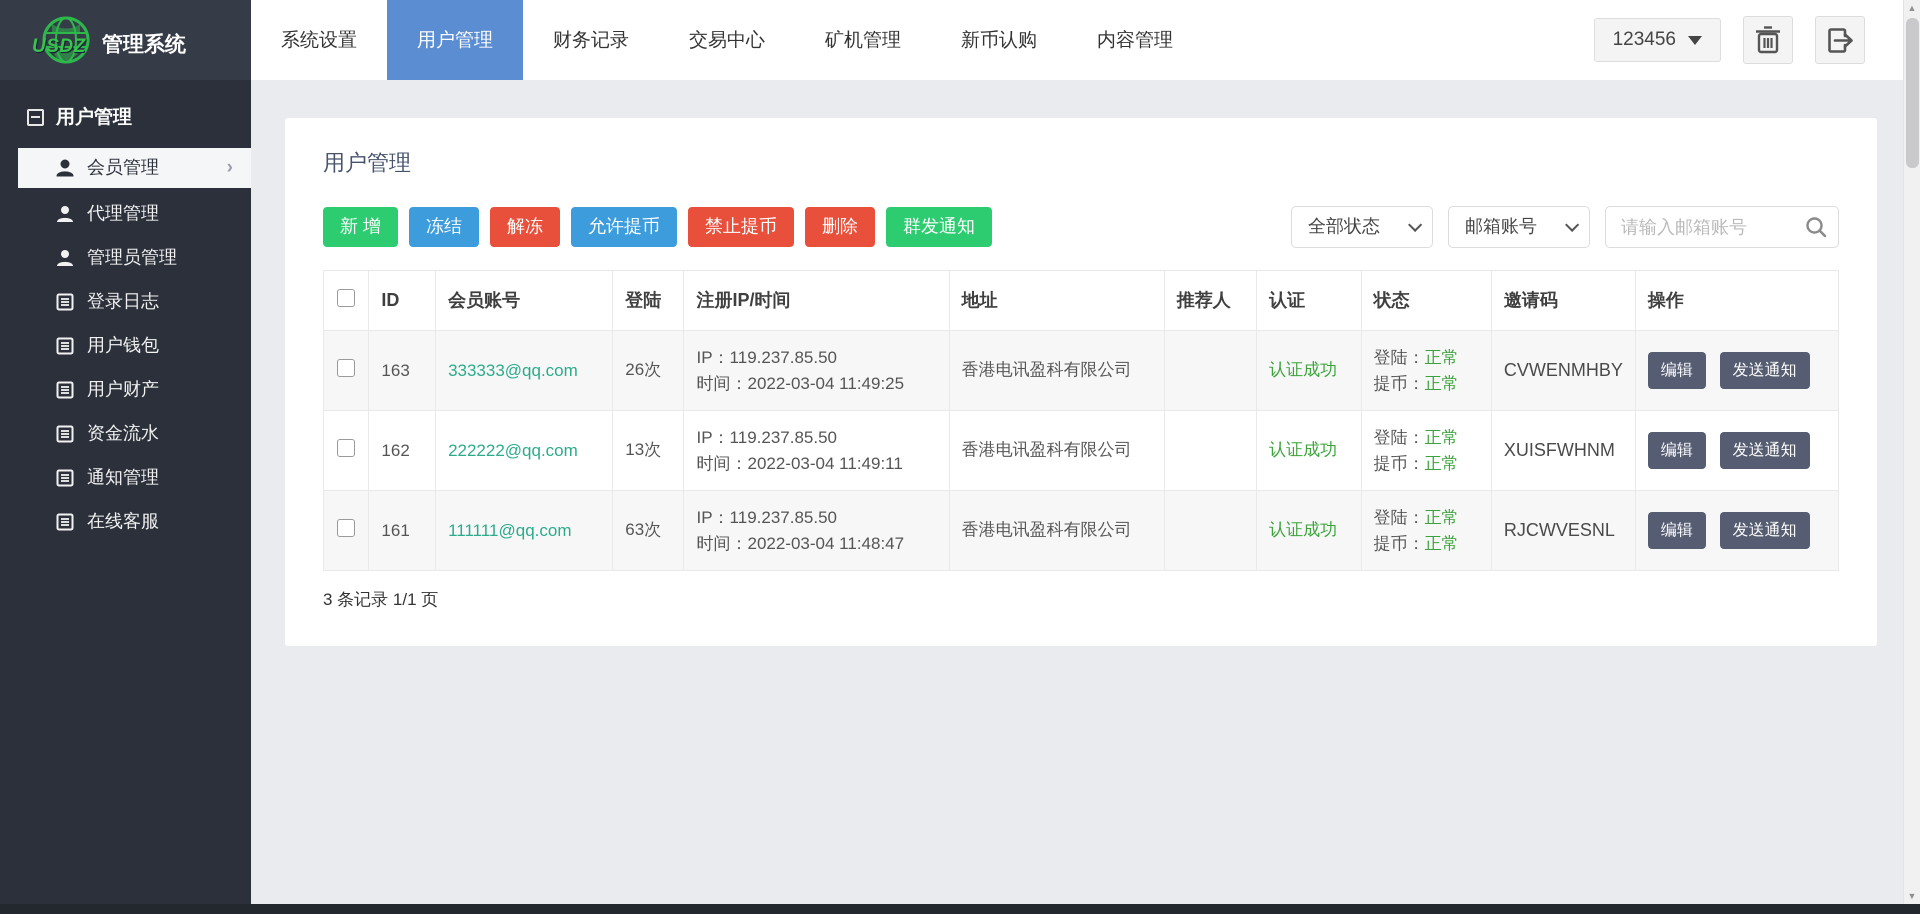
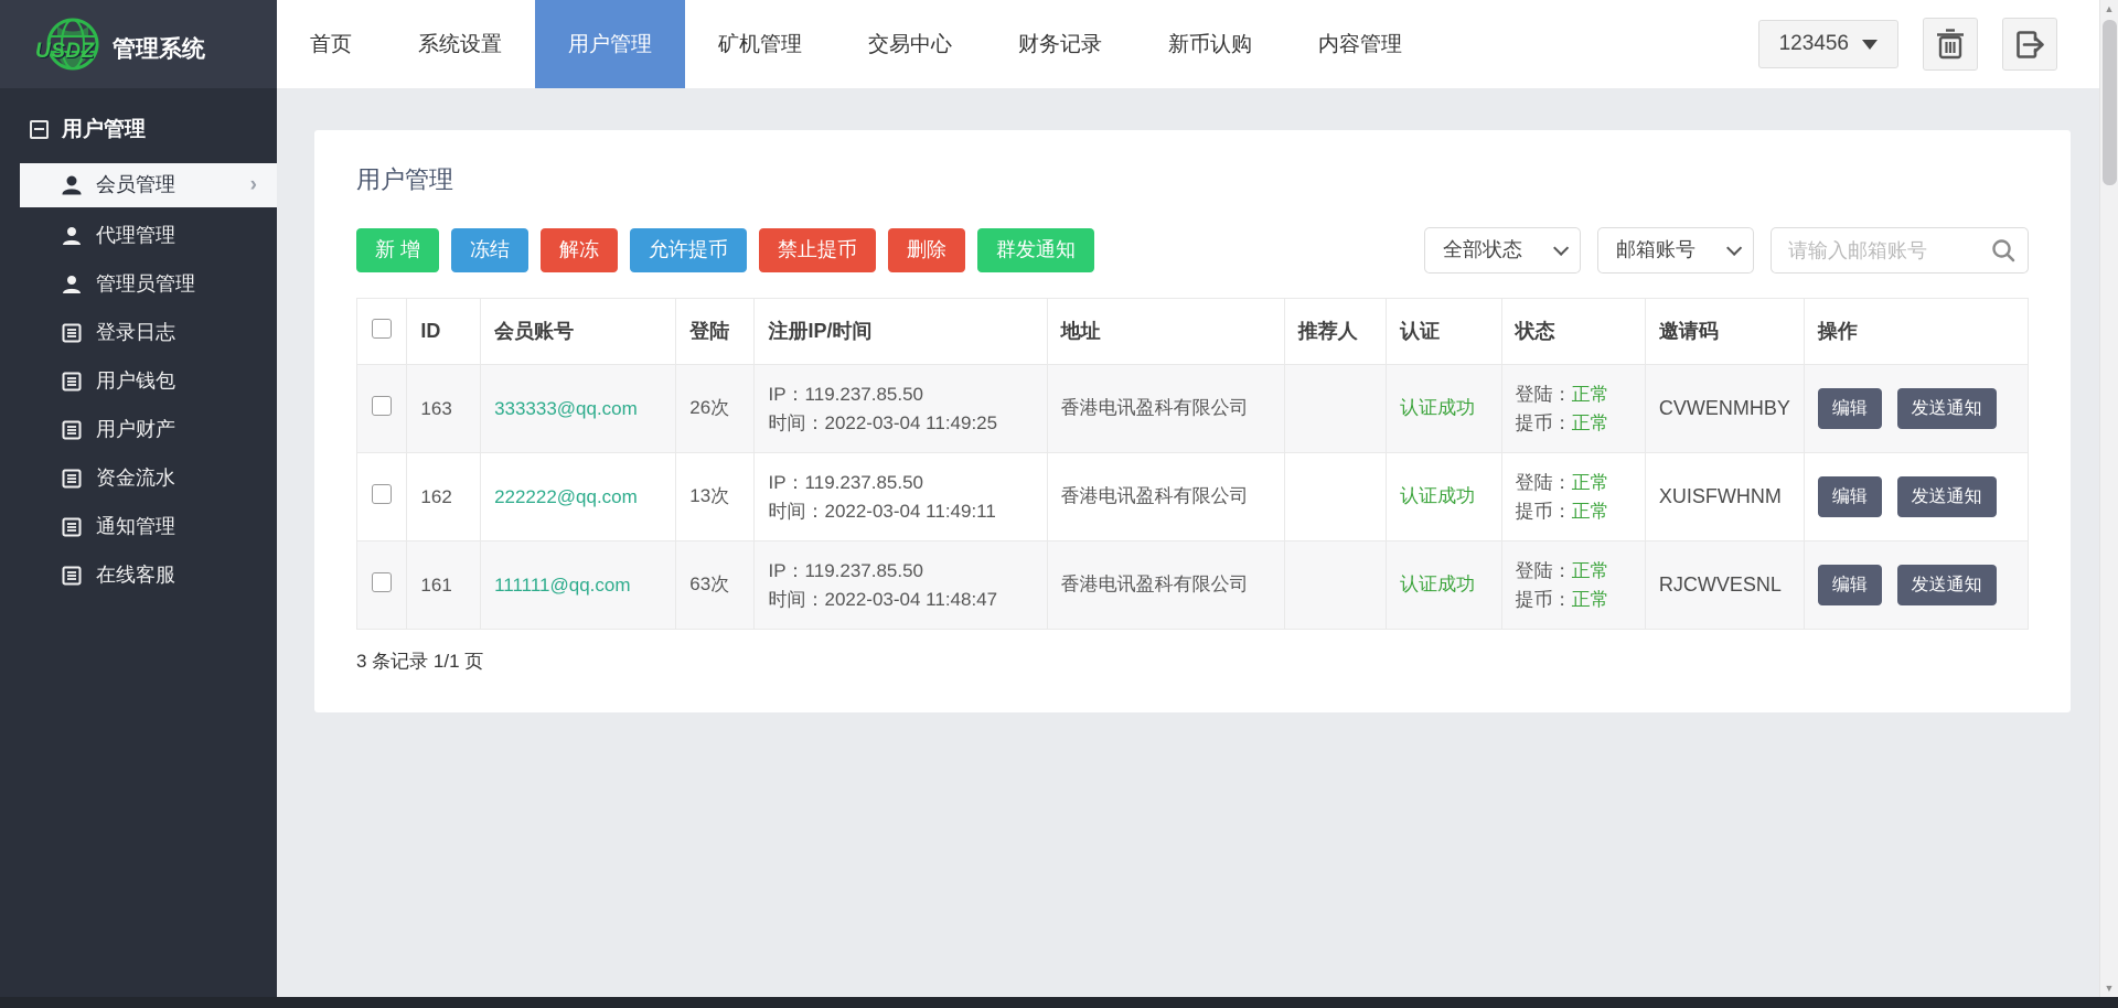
  USDZ
  管理系统
+ 首页
  系统设置
  用户管理
- 财务记录
+ 矿机管理
  交易中心
- 矿机管理
+ 财务记录
  新币认购
  内容管理
  123456
  用户管理
  会员管理
  ›
  代理管理
  管理员管理
  登录日志
  用户钱包
  用户财产
  资金流水
  通知管理
  在线客服
  用户管理
  新 增
  冻结
  解冻
  允许提币
  禁止提币
  删除
  群发通知
  全部状态
  邮箱账号
  请输入邮箱账号
  	ID	会员账号	登陆	注册IP/时间	地址	推荐人	认证	状态	邀请码	操作
  	163	333333@qq.com	26次	IP：119.237.85.50 时间：2022-03-04 11:49:25	香港电讯盈科有限公司		认证成功	登陆：正常 提币：正常	CVWENMHBY	编辑 发送通知
  	162	222222@qq.com	13次	IP：119.237.85.50 时间：2022-03-04 11:49:11	香港电讯盈科有限公司		认证成功	登陆：正常 提币：正常	XUISFWHNM	编辑 发送通知
  	161	111111@qq.com	63次	IP：119.237.85.50 时间：2022-03-04 11:48:47	香港电讯盈科有限公司		认证成功	登陆：正常 提币：正常	RJCWVESNL	编辑 发送通知
  3 条记录 1/1 页
  ▲
  ▼
